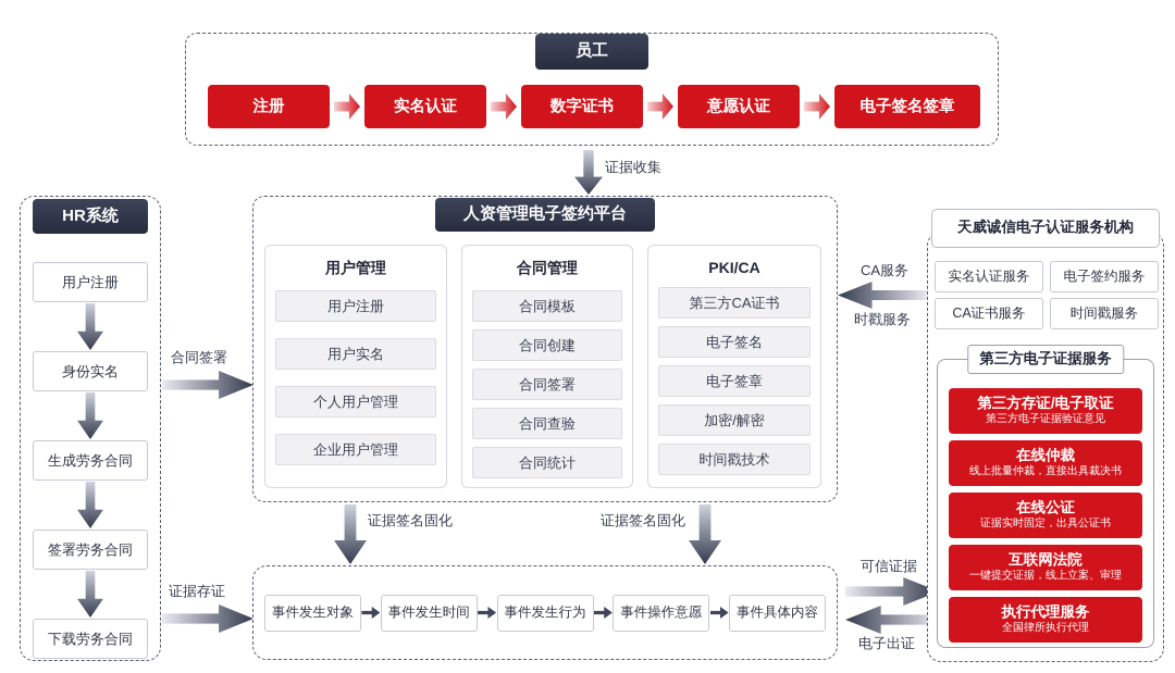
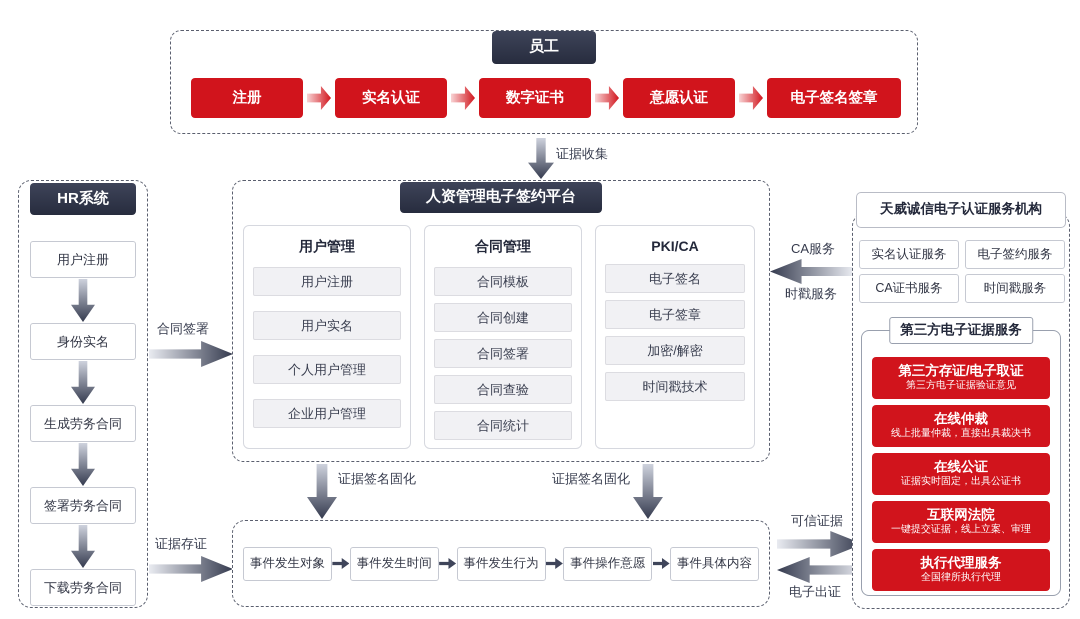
  员工
  注册
  实名认证
  数字证书
  意愿认证
  电子签名签章
  证据收集
  HR系统
  用户注册
  身份实名
  生成劳务合同
  签署劳务合同
  下载劳务合同
  合同签署
  证据存证
  人资管理电子签约平台
  用户管理
  用户注册
  用户实名
  个人用户管理
  企业用户管理
  合同管理
  合同模板
  合同创建
  合同签署
  合同查验
  合同统计
  PKI/CA
- 第三方CA证书
  电子签名
  电子签章
  加密/解密
  时间戳技术
  证据签名固化
  证据签名固化
  事件发生对象
  事件发生时间
  事件发生行为
  事件操作意愿
  事件具体内容
  CA服务
  时戳服务
  可信证据
  电子出证
  天威诚信电子认证服务机构
  实名认证服务
  电子签约服务
  CA证书服务
  时间戳服务
  第三方电子证据服务
  第三方存证/电子取证
  第三方电子证据验证意见
  在线仲裁
  线上批量仲裁，直接出具裁决书
  在线公证
  证据实时固定，出具公证书
  互联网法院
  一键提交证据，线上立案、审理
  执行代理服务
  全国律所执行代理
